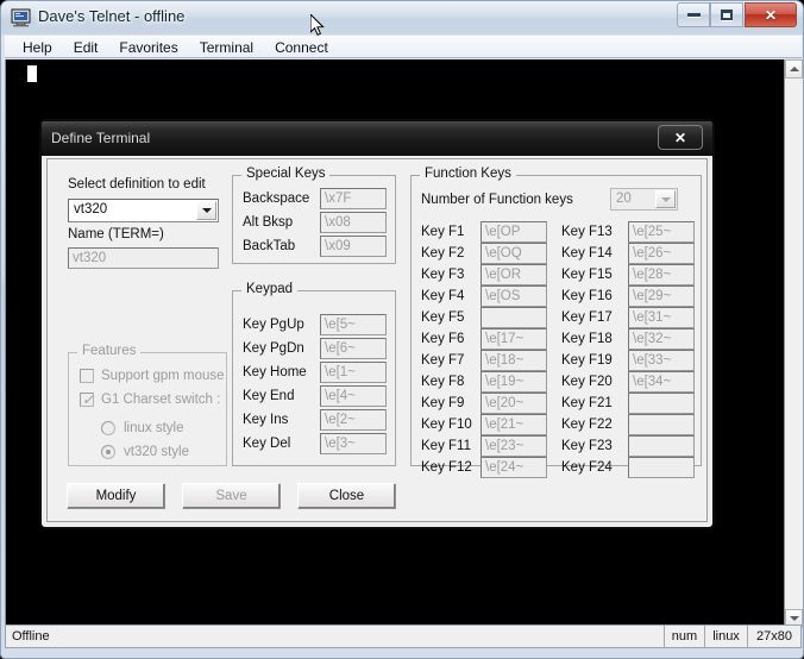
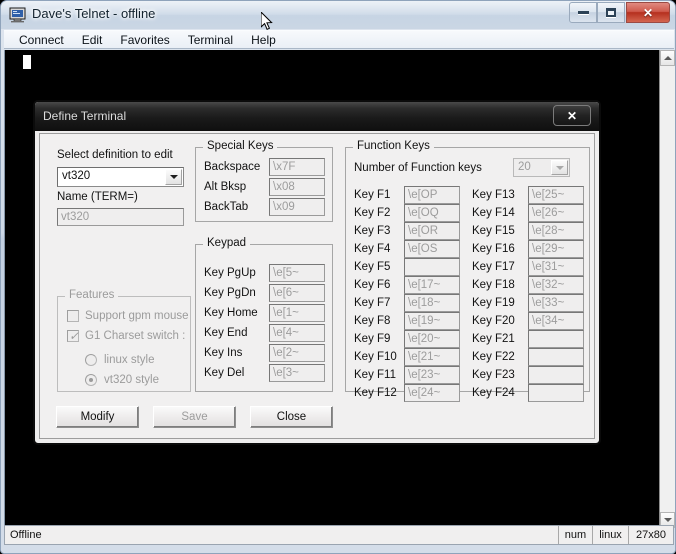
  Dave's Telnet - offline
  ✕
- Help
+ Connect
  Edit
  Favorites
  Terminal
- Connect
+ Help
  Offline
  num
  linux
  27x80
  Define Terminal
  ✕
  Select definition to edit
  vt320
  Name (TERM=)
  vt320
  Features
  Support gpm mouse
  ✓
  G1 Charset switch :
  linux style
  vt320 style
  Special Keys
  Backspace
  \x7F
  Alt Bksp
  \x08
  BackTab
  \x09
  Keypad
  Key PgUp
  \e[5~
  Key PgDn
  \e[6~
  Key Home
  \e[1~
  Key End
  \e[4~
  Key Ins
  \e[2~
  Key Del
  \e[3~
  Function Keys
  Number of Function keys
  20
  Key F1
  \e[OP
  Key F2
  \e[OQ
  Key F3
  \e[OR
  Key F4
  \e[OS
  Key F5
  Key F6
  \e[17~
  Key F7
  \e[18~
  Key F8
  \e[19~
  Key F9
  \e[20~
  Key F10
  \e[21~
  Key F11
  \e[23~
  Key F12
  \e[24~
  Key F13
  \e[25~
  Key F14
  \e[26~
  Key F15
  \e[28~
  Key F16
  \e[29~
  Key F17
  \e[31~
  Key F18
  \e[32~
  Key F19
  \e[33~
  Key F20
  \e[34~
  Key F21
  Key F22
  Key F23
  Key F24
  Modify
  Save
  Close
